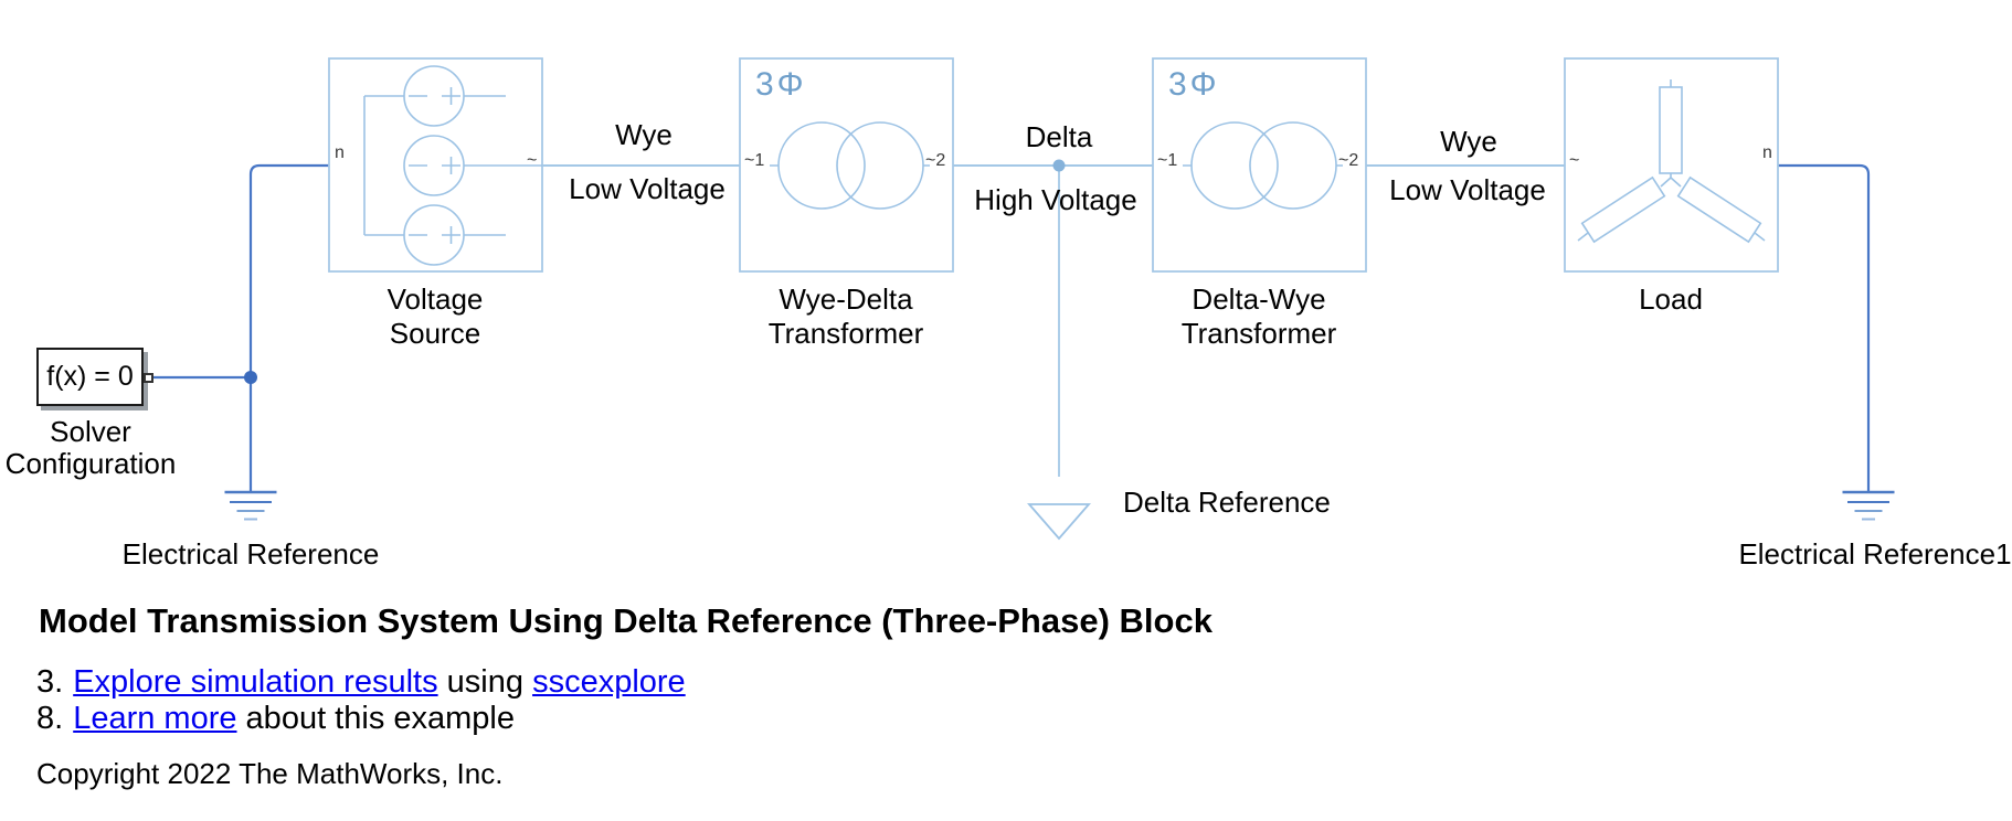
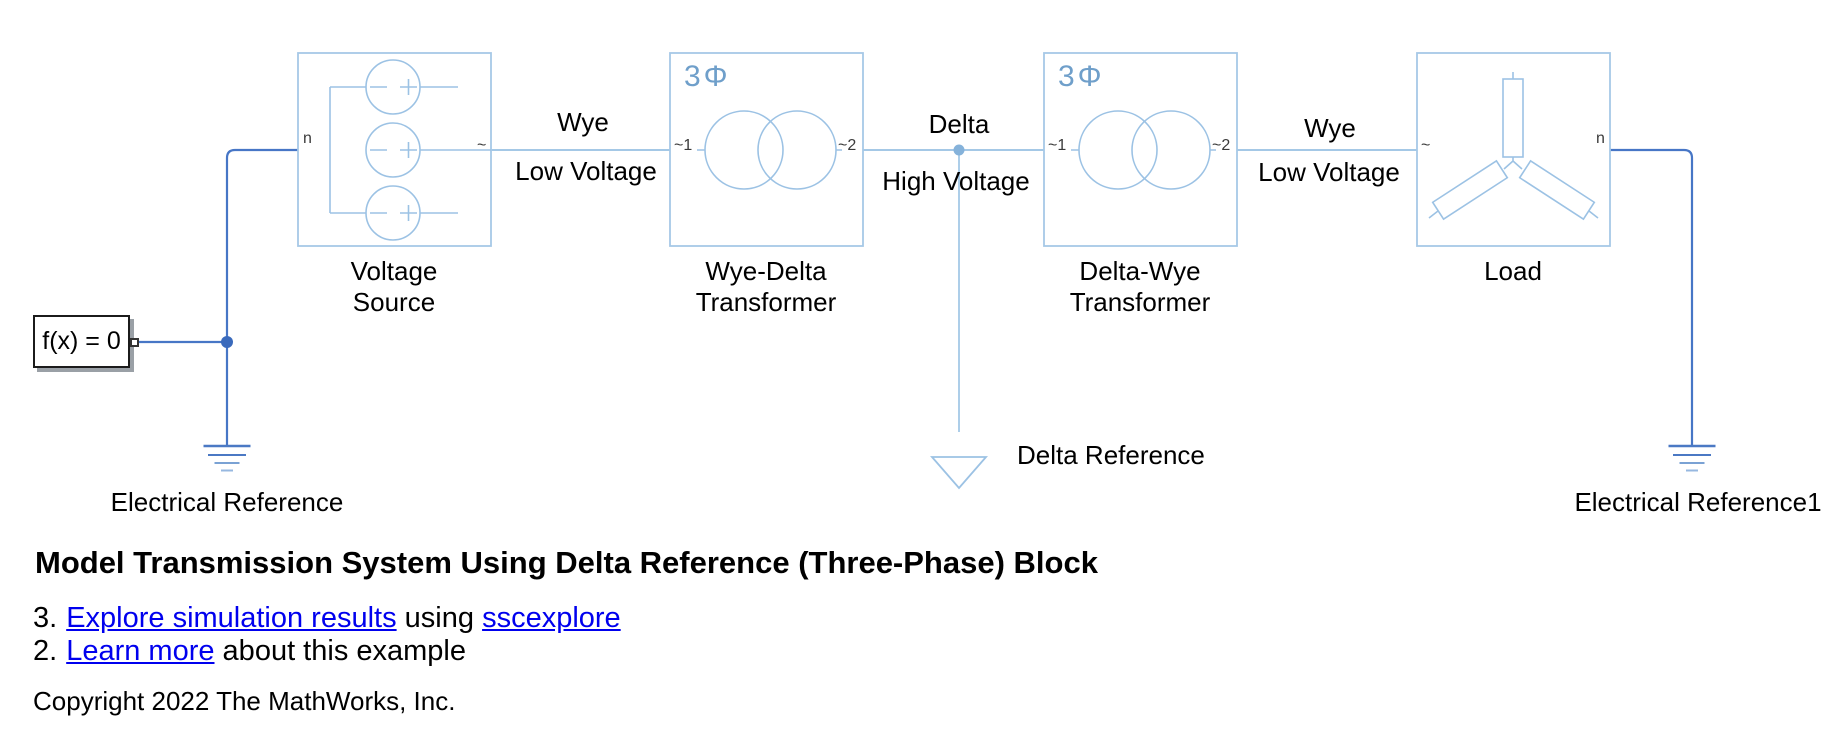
  f(x) = 0
  3Φ
  3Φ
  n
  ~
  ~1
  ~2
  ~1
  ~2
  ~
  n
  Wye
  Low Voltage
  Delta
  High Voltage
  Wye
  Low Voltage
  Voltage
  Source
  Wye-Delta
  Transformer
  Delta-Wye
  Transformer
  Load
- Solver
- Configuration
  Electrical Reference
  Delta Reference
  Electrical Reference1
  Model Transmission System Using Delta Reference (Three-Phase) Block
  3. Explore simulation results using sscexplore
- 8. Learn more about this example
+ 2. Learn more about this example
  Copyright 2022 The MathWorks, Inc.
